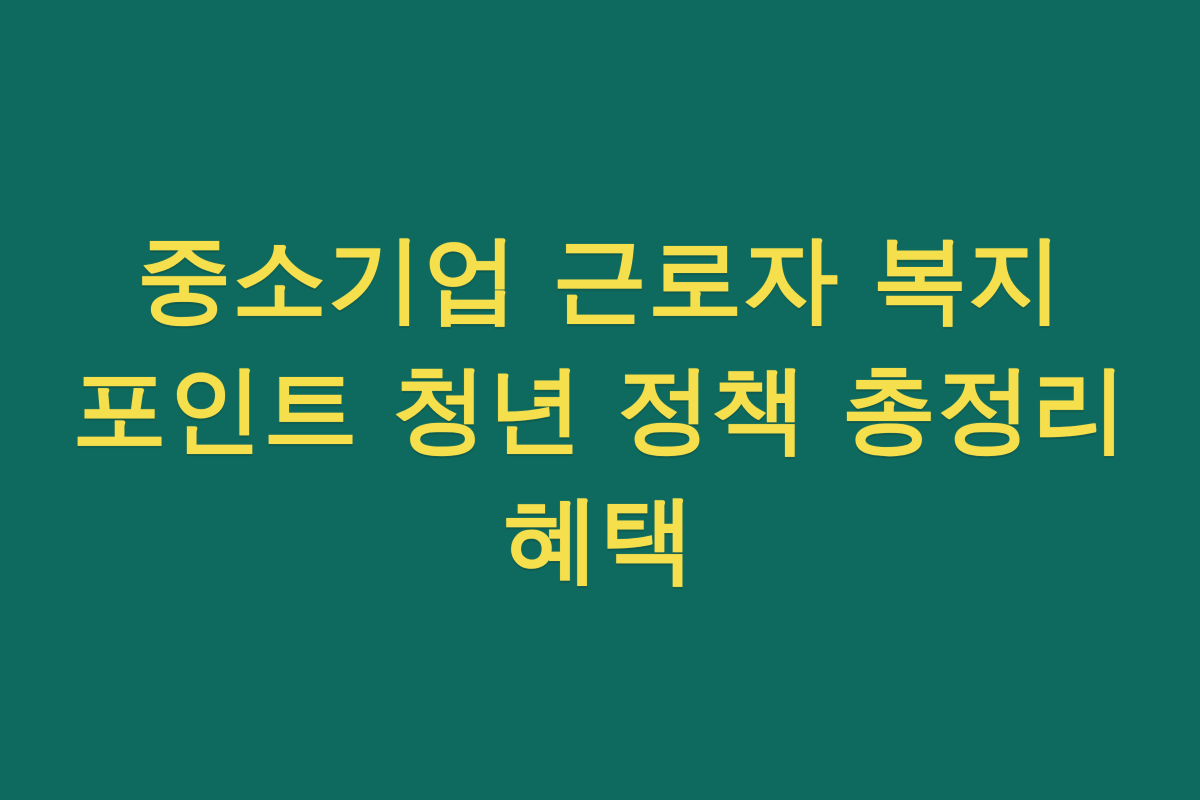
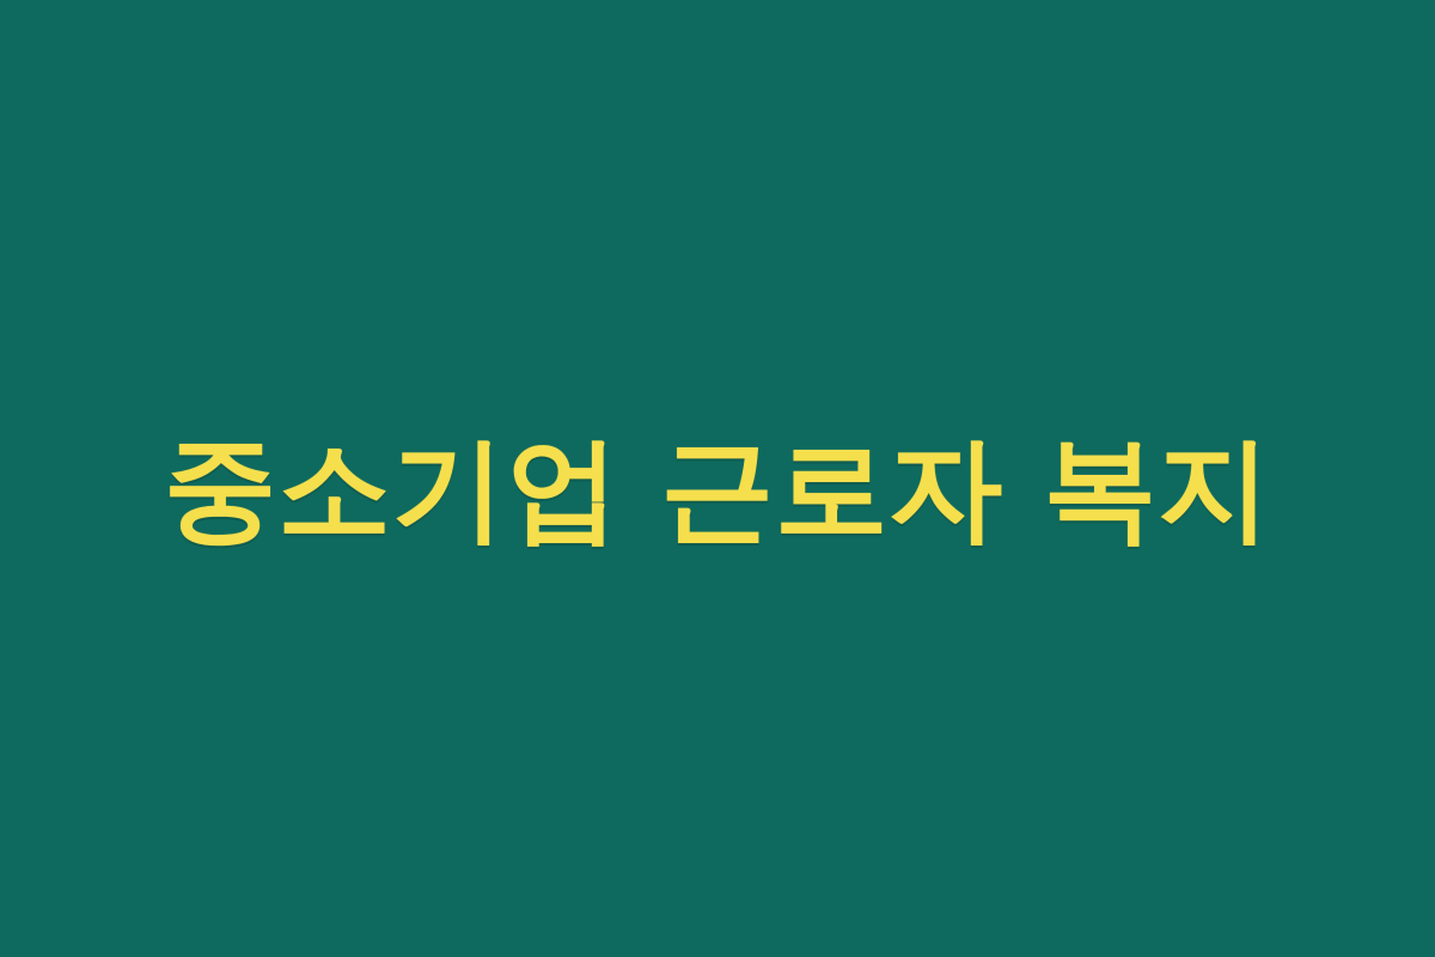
  중소기업 근로자 복지
- 포인트 청년 정책 총정리
- 혜택
